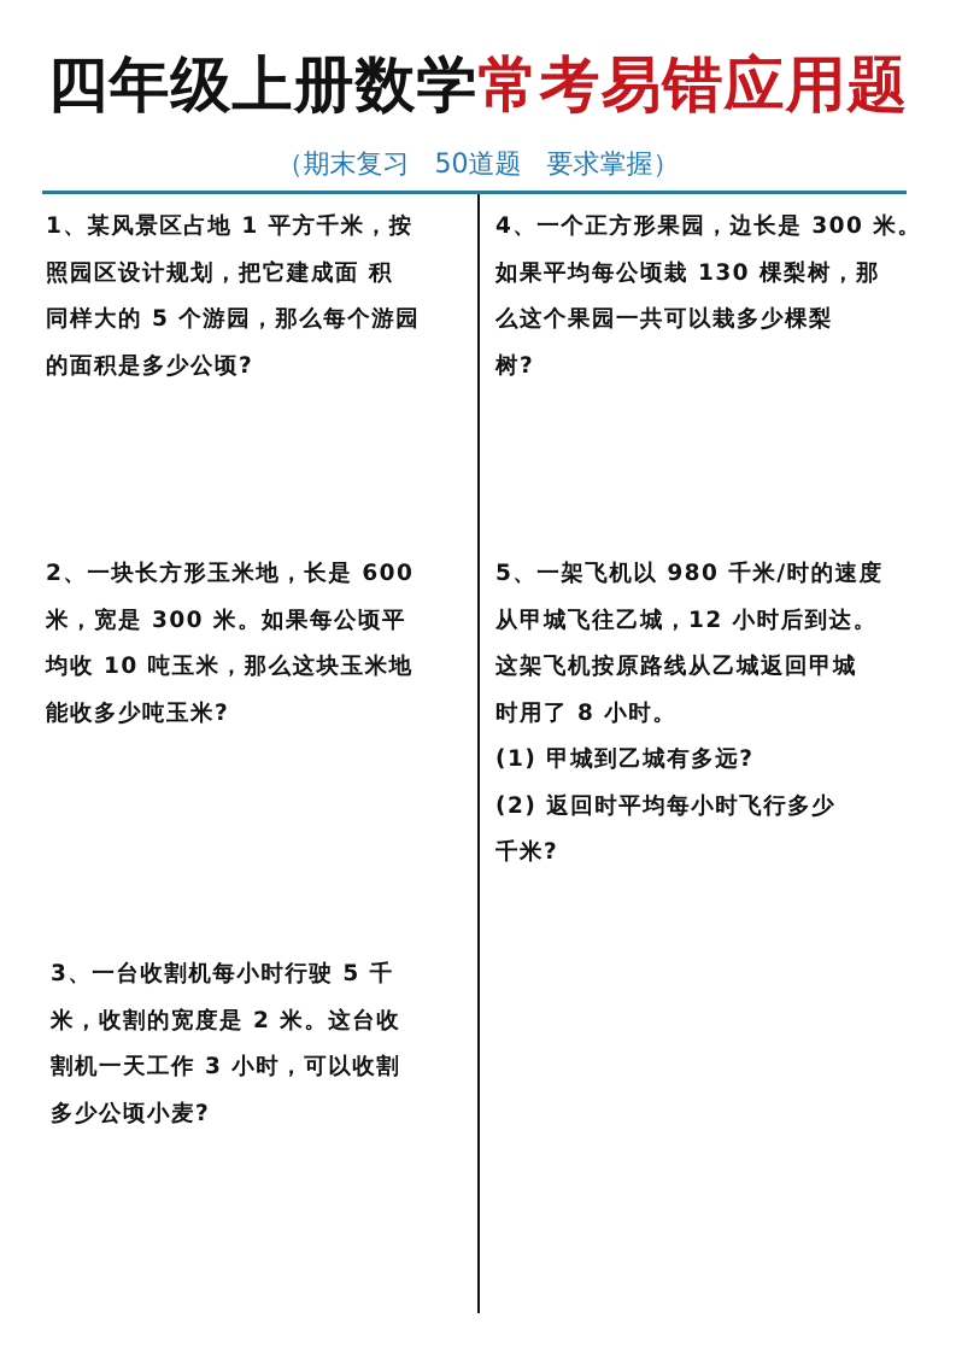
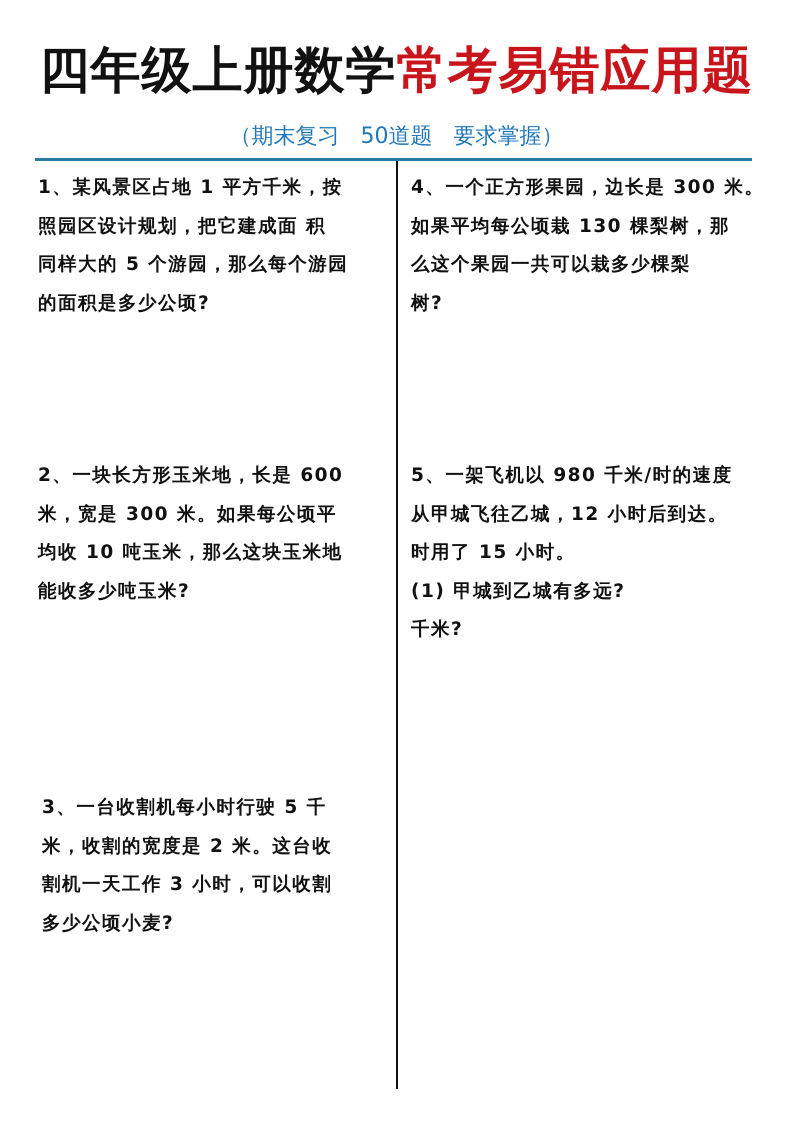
  四年级上册数学常考易错应用题
  （期末复习 50道题 要求掌握）
  1、某风景区占地 1 平方千米，按
  照园区设计规划，把它建成面 积
  同样大的 5 个游园，那么每个游园
  的面积是多少公顷?
  2、一块长方形玉米地，长是 600
  米，宽是 300 米。如果每公顷平
  均收 10 吨玉米，那么这块玉米地
  能收多少吨玉米?
  3、一台收割机每小时行驶 5 千
  米，收割的宽度是 2 米。这台收
  割机一天工作 3 小时，可以收割
  多少公顷小麦?
  4、一个正方形果园，边长是 300 米。
  如果平均每公顷栽 130 棵梨树，那
  么这个果园一共可以栽多少棵梨
  树?
  5、一架飞机以 980 千米/时的速度
  从甲城飞往乙城，12 小时后到达。
- 这架飞机按原路线从乙城返回甲城
- 时用了 8 小时。
+ 时用了 15 小时。
  (1) 甲城到乙城有多远?
- (2) 返回时平均每小时飞行多少
  千米?
